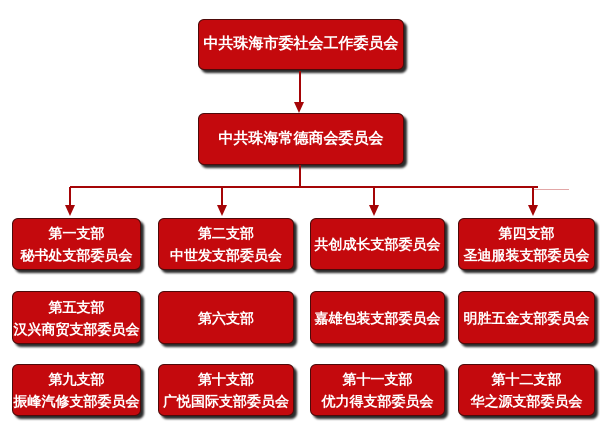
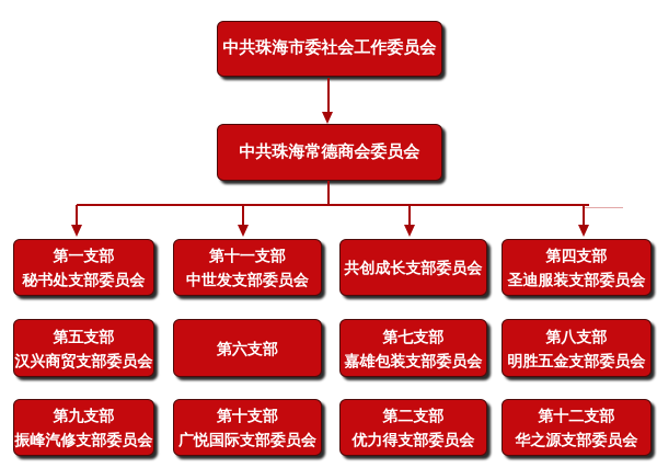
  中共珠海市委社会工作委员会
  中共珠海常德商会委员会
  第一支部
  秘书处支部委员会
- 第二支部
+ 第十一支部
  中世发支部委员会
  共创成长支部委员会
  第四支部
  圣迪服装支部委员会
  第五支部
  汉兴商贸支部委员会
  第六支部
+ 第七支部
  嘉雄包装支部委员会
+ 第八支部
  明胜五金支部委员会
  第九支部
  振峰汽修支部委员会
  第十支部
  广悦国际支部委员会
- 第十一支部
+ 第二支部
  优力得支部委员会
  第十二支部
  华之源支部委员会
